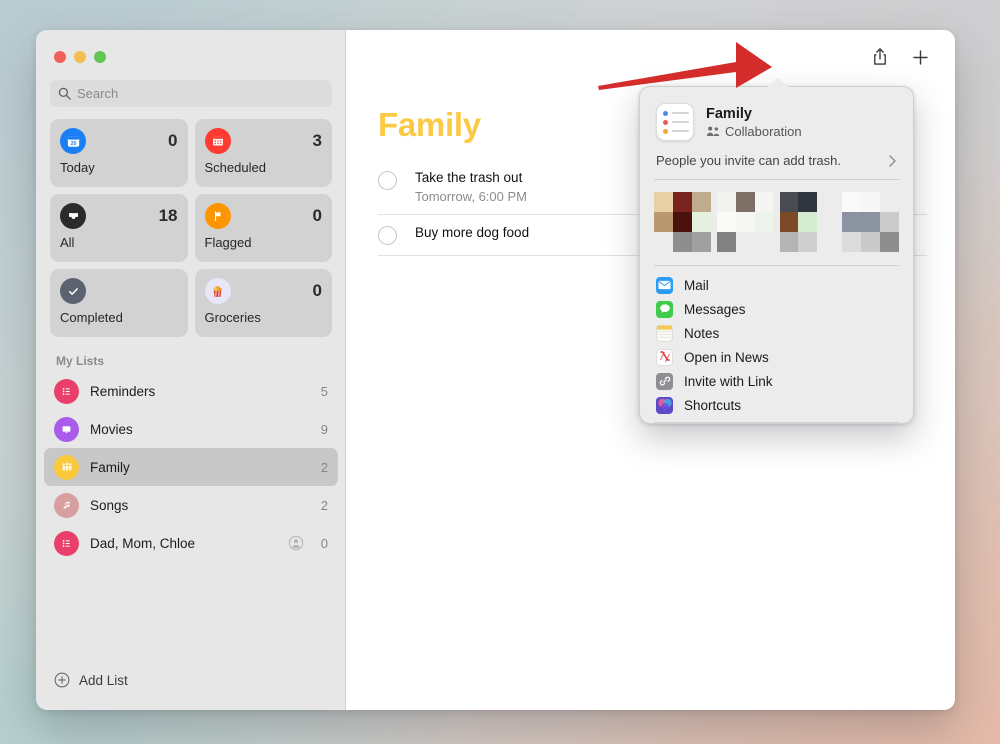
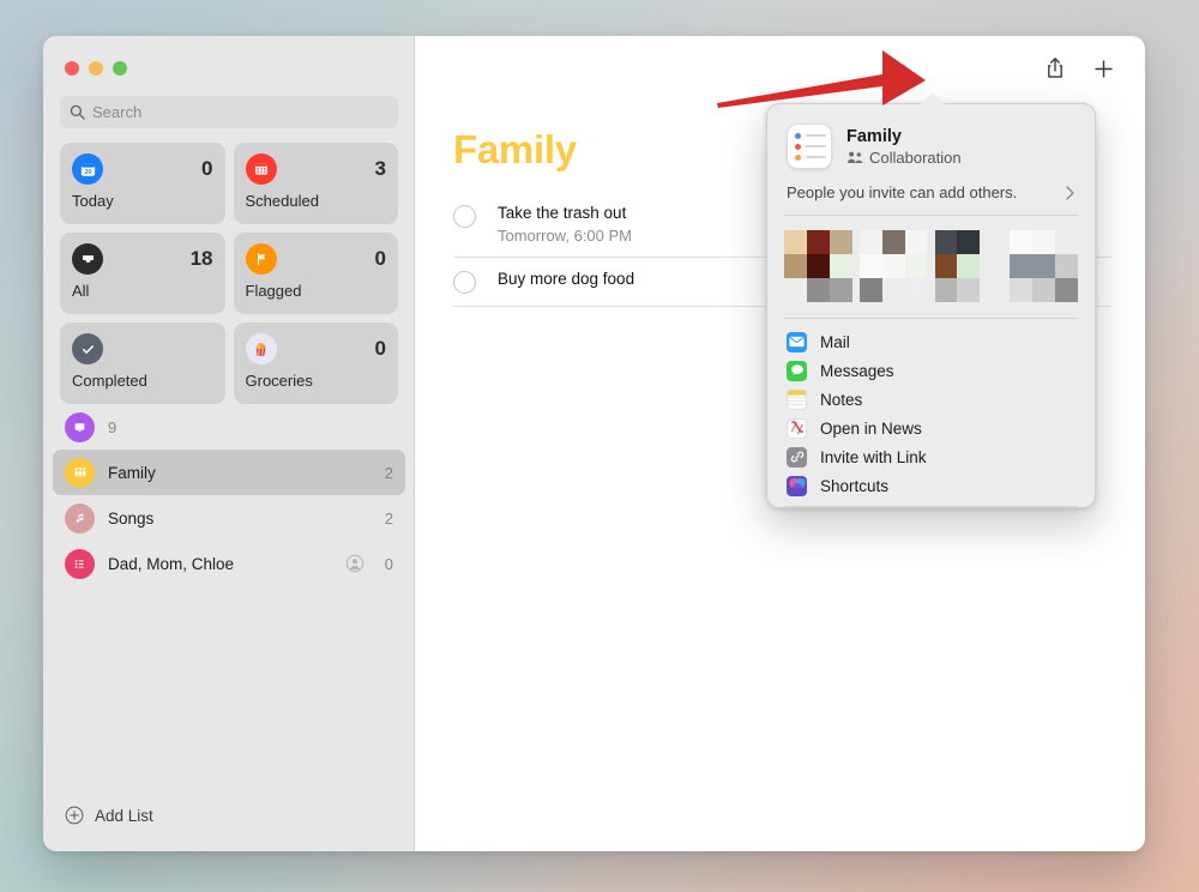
  Search
  0
  Today
  3
  Scheduled
  18
  All
  0
  Flagged
  Completed
  0
  Groceries
- My Lists
- Reminders
- 5
- Movies
  9
  Family
  2
  Songs
  2
  Dad, Mom, Chloe
  0
  Add List
  Family
  Take the trash out
  Tomorrow, 6:00 PM
  Buy more dog food
  Family
  Collaboration
- People you invite can add trash.
+ People you invite can add others.
  Mail
  Messages
  Notes
  Open in News
  Invite with Link
  Shortcuts
